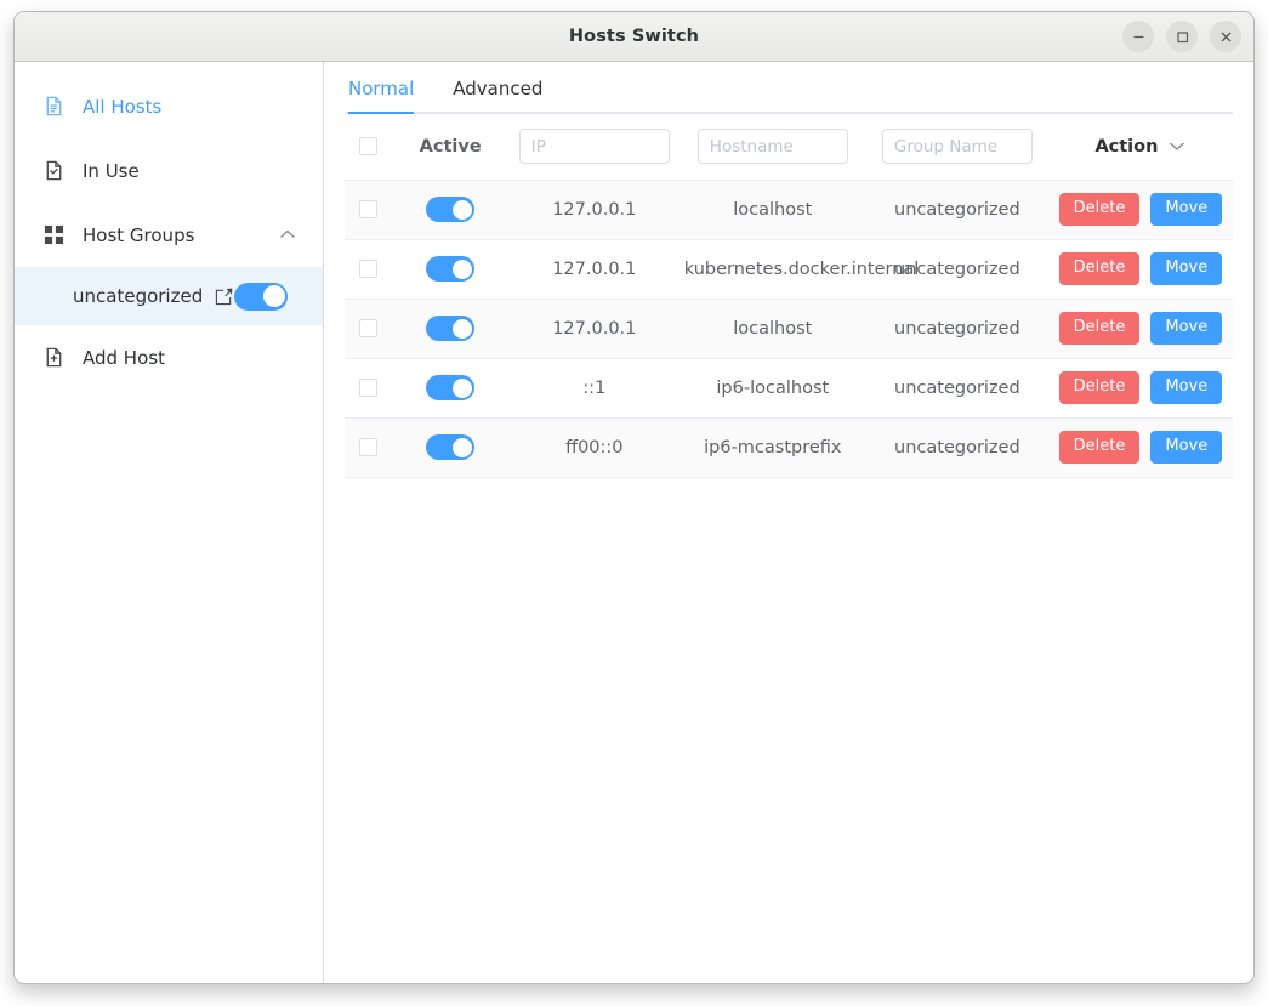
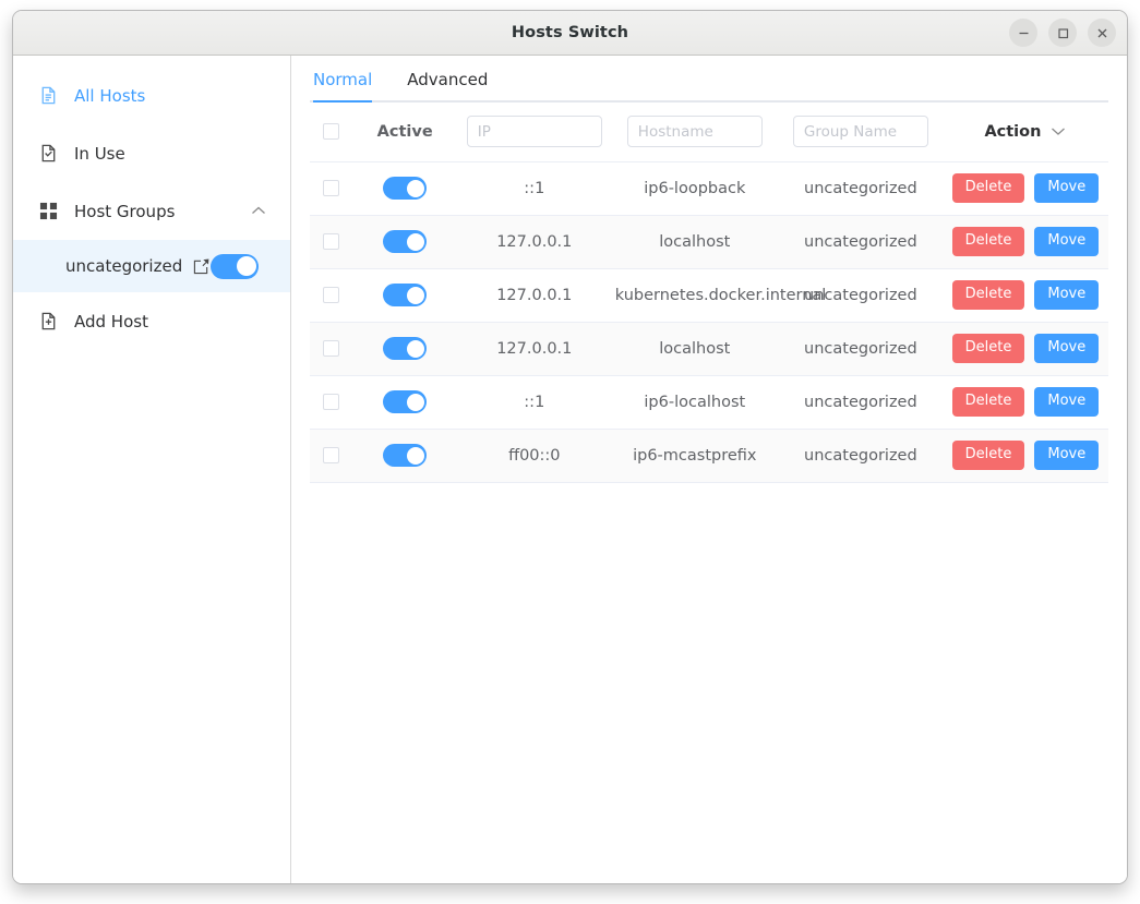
  Hosts Switch
  All Hosts
  In Use
  Host Groups
  uncategorized
  Add Host
  Normal
  Advanced
  	Active	IP	Hostname	Group Name	Action
+ 		::1	ip6-loopback	uncategorized	Delete Move
  		127.0.0.1	localhost	uncategorized	Delete Move
  		127.0.0.1	kubernetes.docker.inter	uncategorized	Delete Move
  		127.0.0.1	localhost	uncategorized	Delete Move
  		::1	ip6-localhost	uncategorized	Delete Move
  		ff00::0	ip6-mcastprefix	uncategorized	Delete Move
